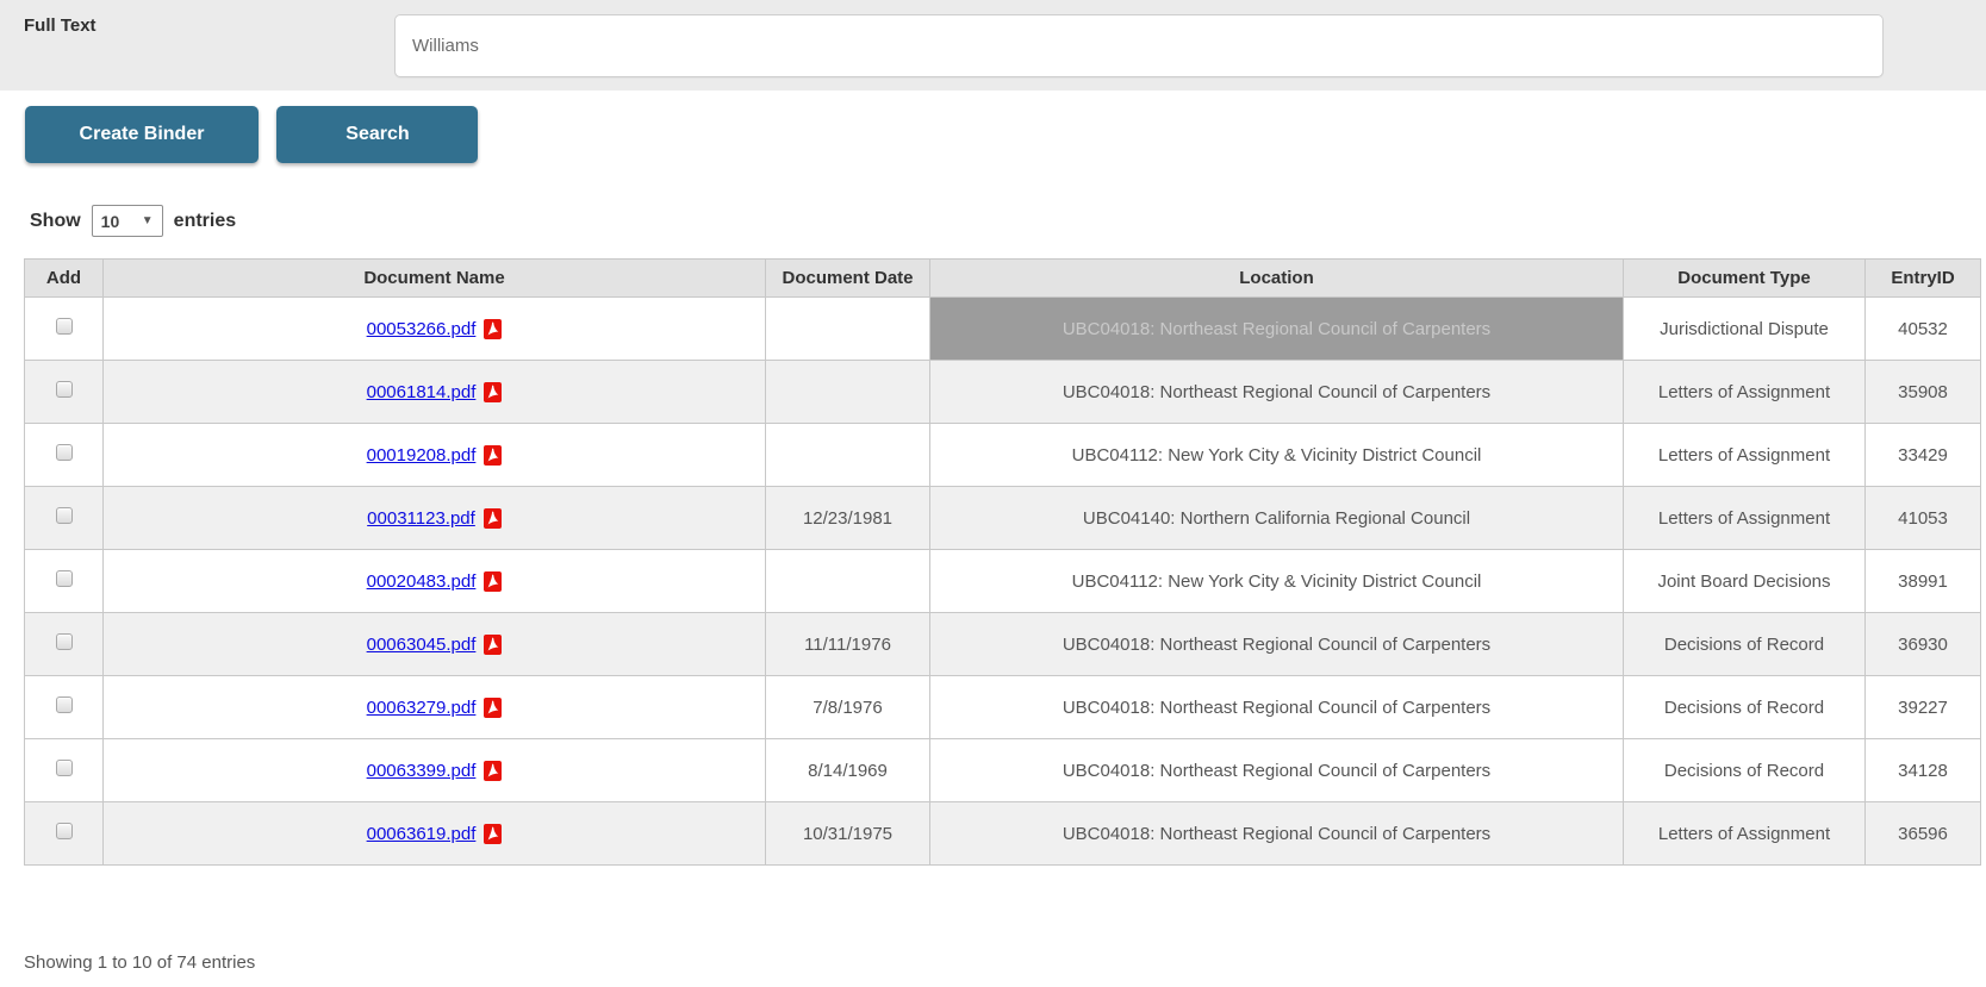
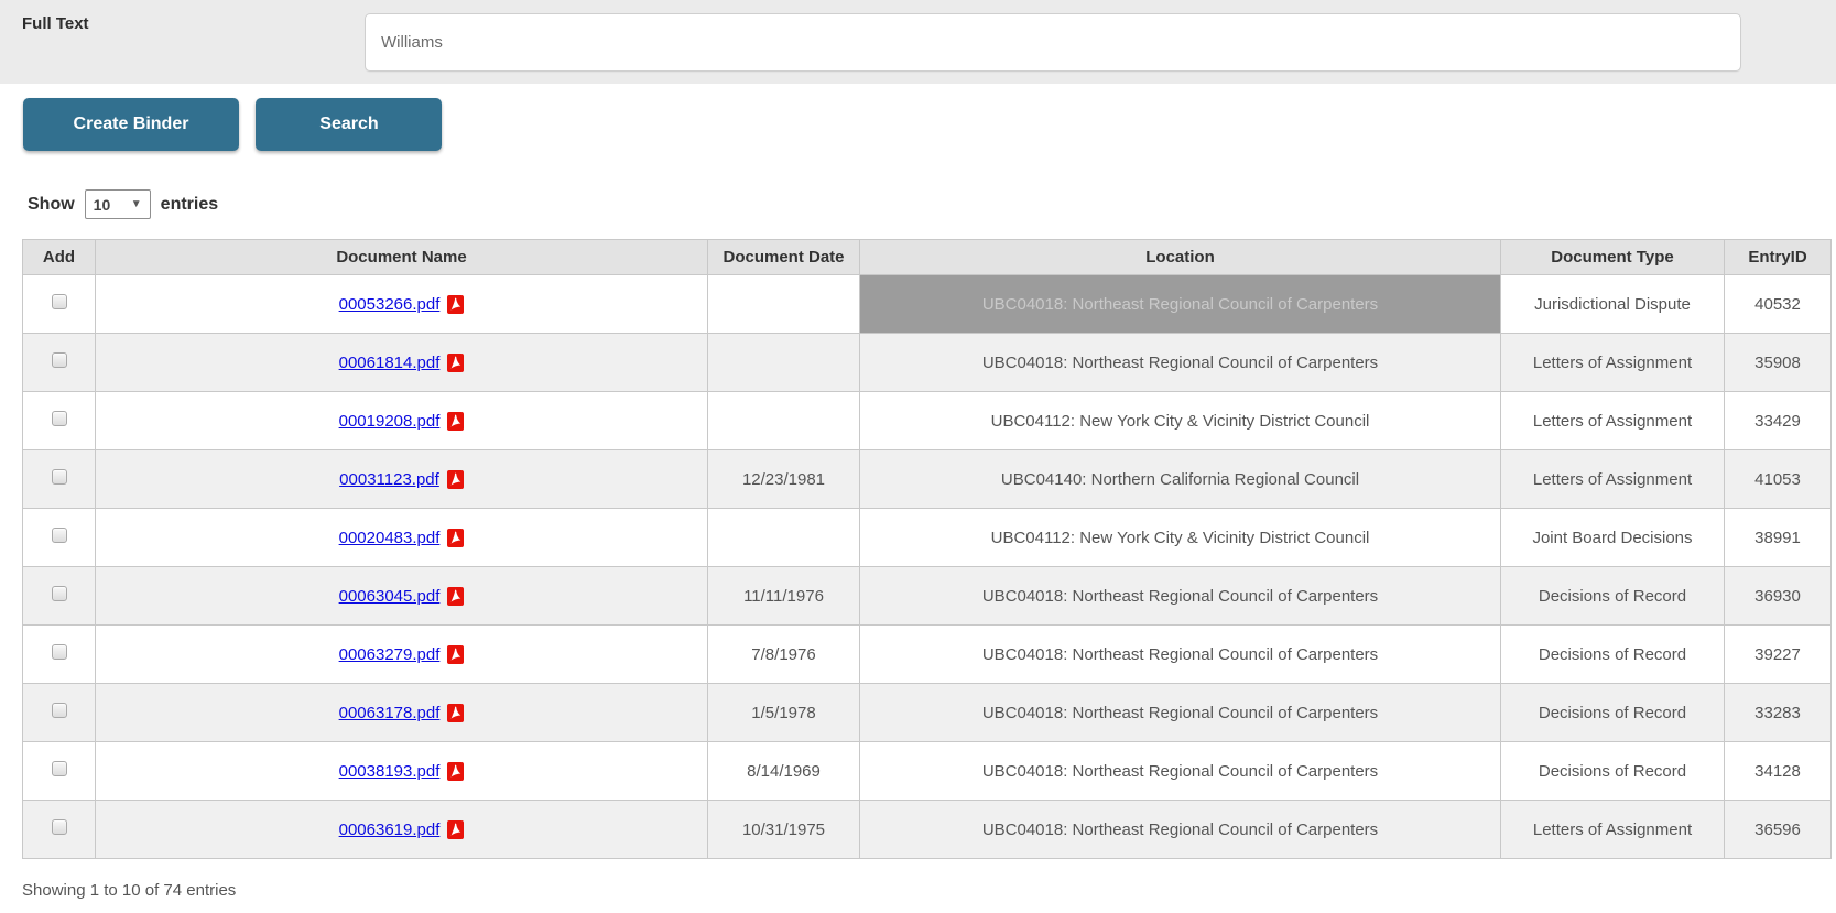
  Full Text
  Williams
  Create Binder Search
  Show
  10
  ▼
  entries
  Add	Document Name	Document Date	Location	Document Type	EntryID
  	00053266.pdf		UBC04018: Northeast Regional Council of Carpenters	Jurisdictional Dispute	40532
  	00061814.pdf		UBC04018: Northeast Regional Council of Carpenters	Letters of Assignment	35908
  	00019208.pdf		UBC04112: New York City & Vicinity District Council	Letters of Assignment	33429
  	00031123.pdf	12/23/1981	UBC04140: Northern California Regional Council	Letters of Assignment	41053
  	00020483.pdf		UBC04112: New York City & Vicinity District Council	Joint Board Decisions	38991
  	00063045.pdf	11/11/1976	UBC04018: Northeast Regional Council of Carpenters	Decisions of Record	36930
  	00063279.pdf	7/8/1976	UBC04018: Northeast Regional Council of Carpenters	Decisions of Record	39227
+ 	00063178.pdf	1/5/1978	UBC04018: Northeast Regional Council of Carpenters	Decisions of Record	33283
- 	00063399.pdf	8/14/1969	UBC04018: Northeast Regional Council of Carpenters	Decisions of Record	34128
+ 	00038193.pdf	8/14/1969	UBC04018: Northeast Regional Council of Carpenters	Decisions of Record	34128
  	00063619.pdf	10/31/1975	UBC04018: Northeast Regional Council of Carpenters	Letters of Assignment	36596
  Showing 1 to 10 of 74 entries
